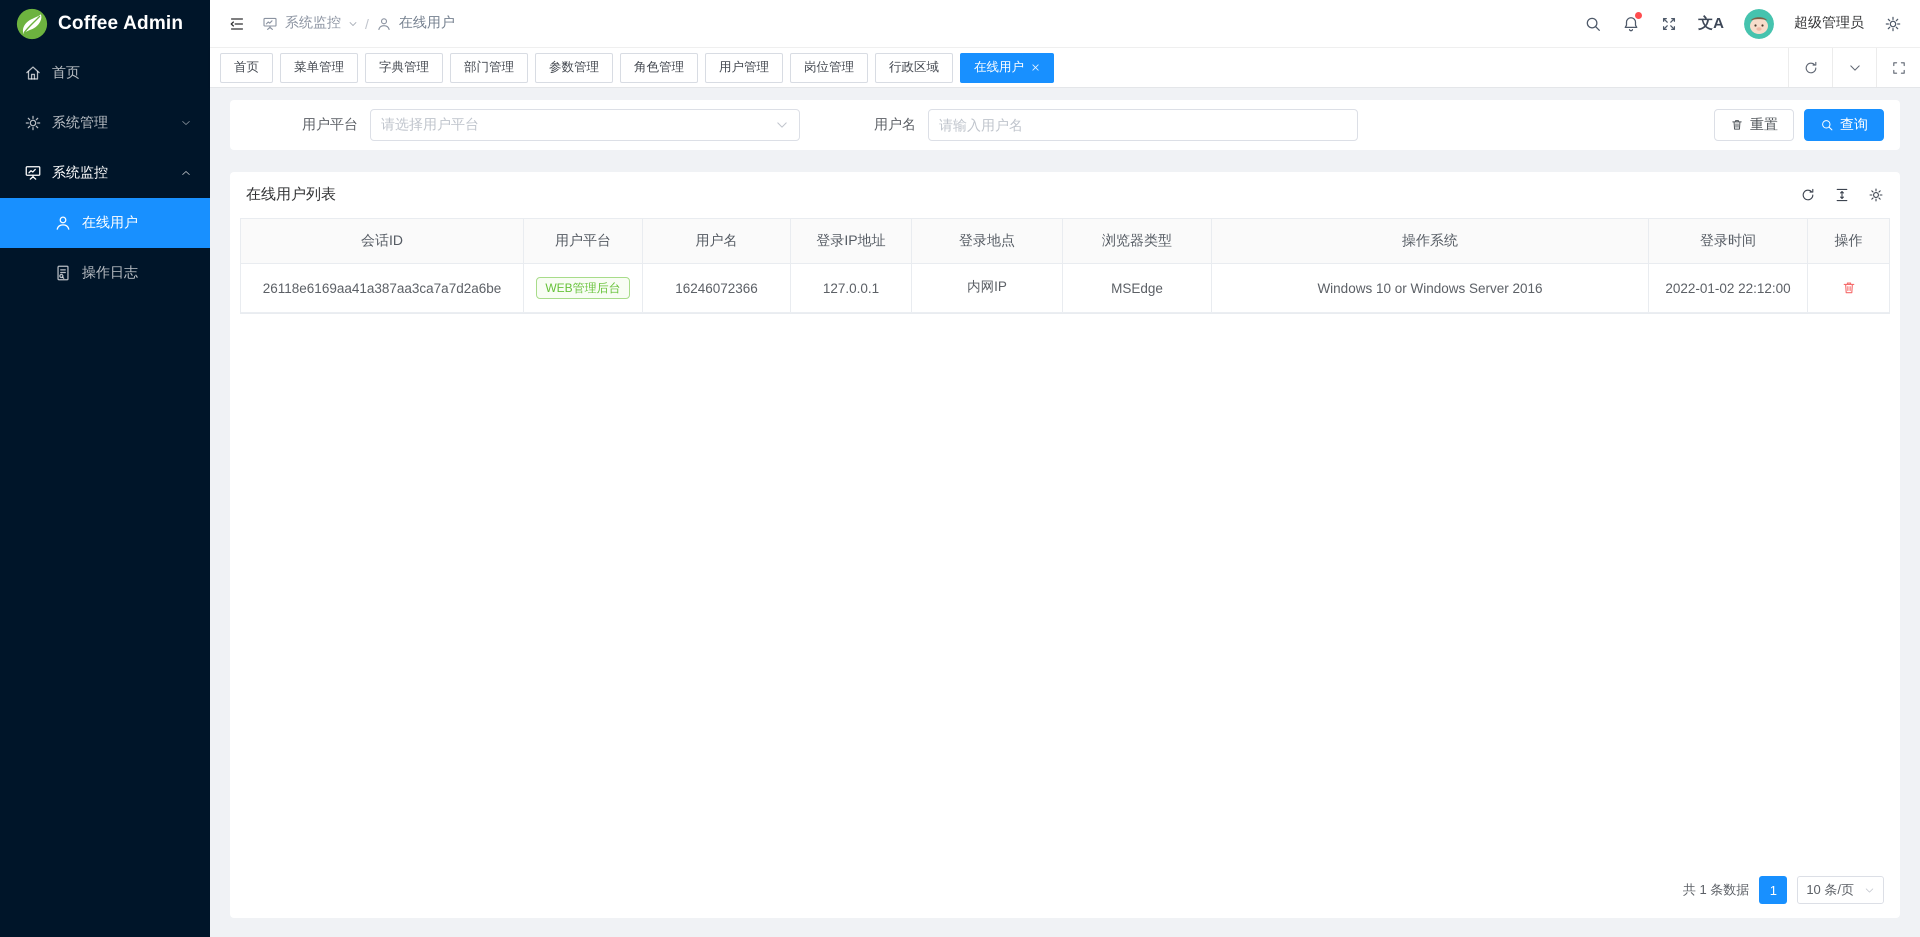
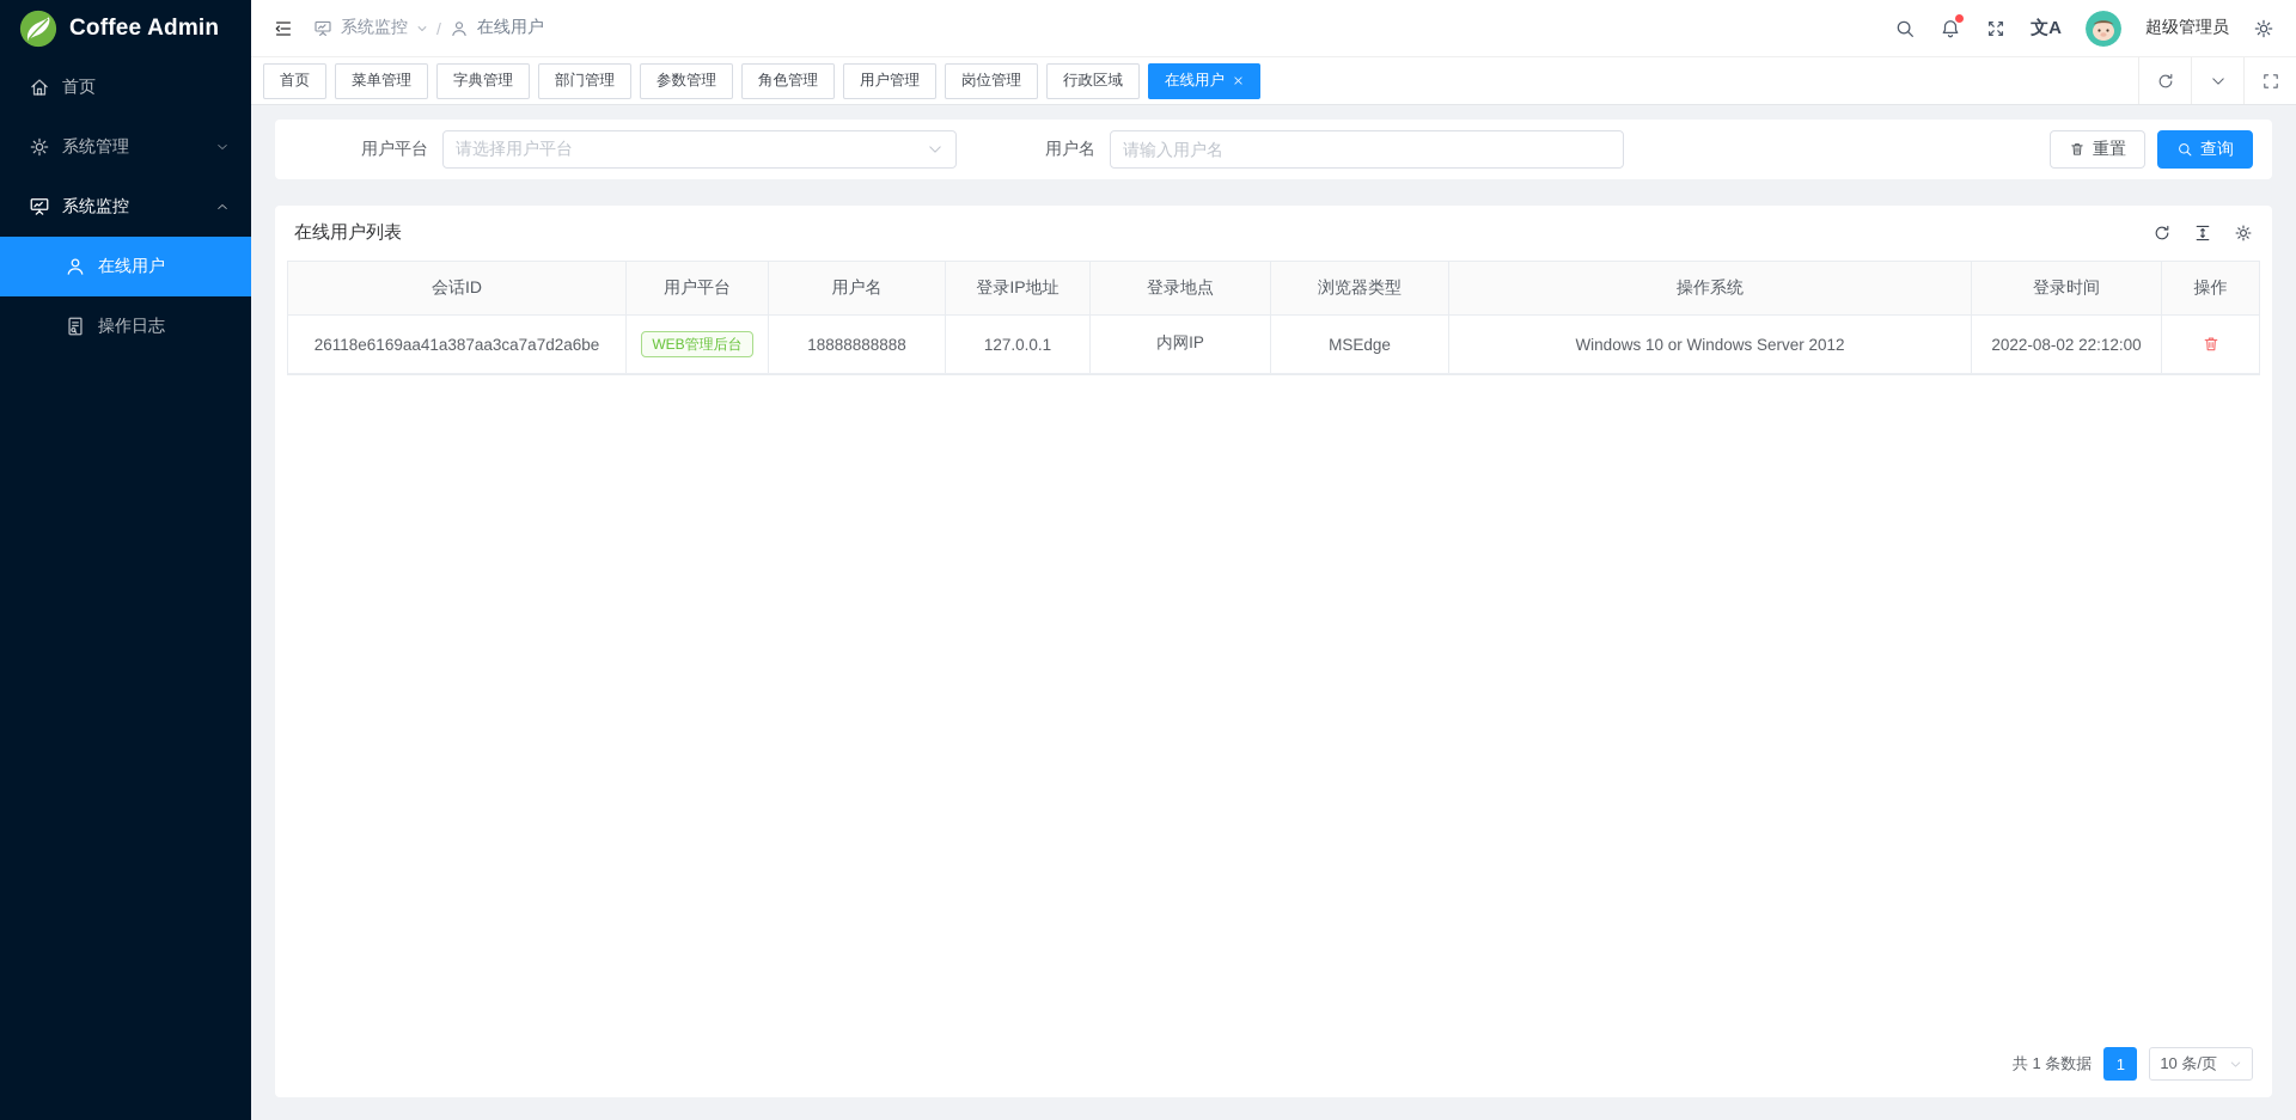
  Coffee Admin
  首页
  系统管理
  系统监控
  在线用户
  操作日志
  系统监控
  /
  在线用户
  文A
  超级管理员
  首页
  菜单管理
  字典管理
  部门管理
  参数管理
  角色管理
  用户管理
  岗位管理
  行政区域
  在线用户
  用户平台
  请选择用户平台
  用户名
  请输入用户名
  重置
  查询
  在线用户列表
  会话ID
  用户平台
  用户名
  登录IP地址
  登录地点
  浏览器类型
  操作系统
  登录时间
  操作
  26118e6169aa41a387aa3ca7a7d2a6be
  WEB管理后台
- 16246072366
+ 18888888888
  127.0.0.1
  内网IP
  MSEdge
- Windows 10 or Windows Server 2016
+ Windows 10 or Windows Server 2012
- 2022-01-02 22:12:00
+ 2022-08-02 22:12:00
  共 1 条数据
  1
  10 条/页
